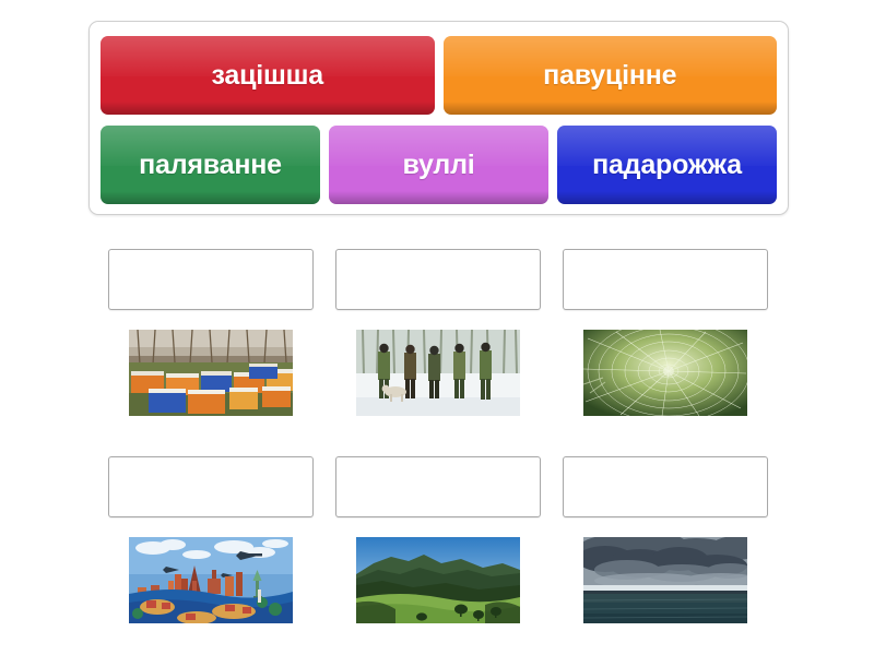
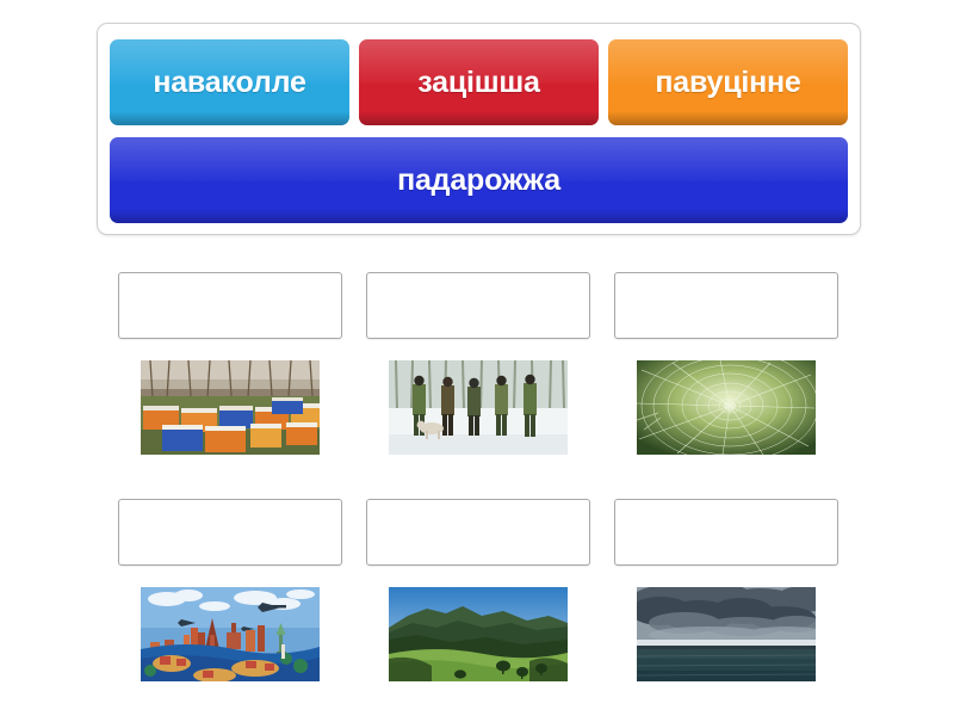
+ наваколле
  зацішша
  павуцінне
- паляванне
- вуллі
  падарожжа
